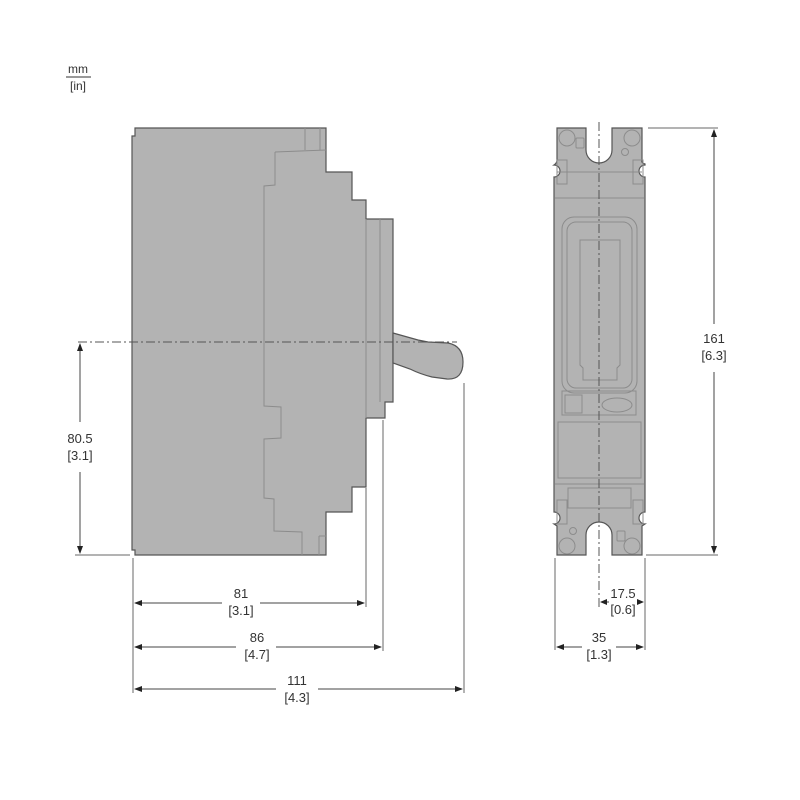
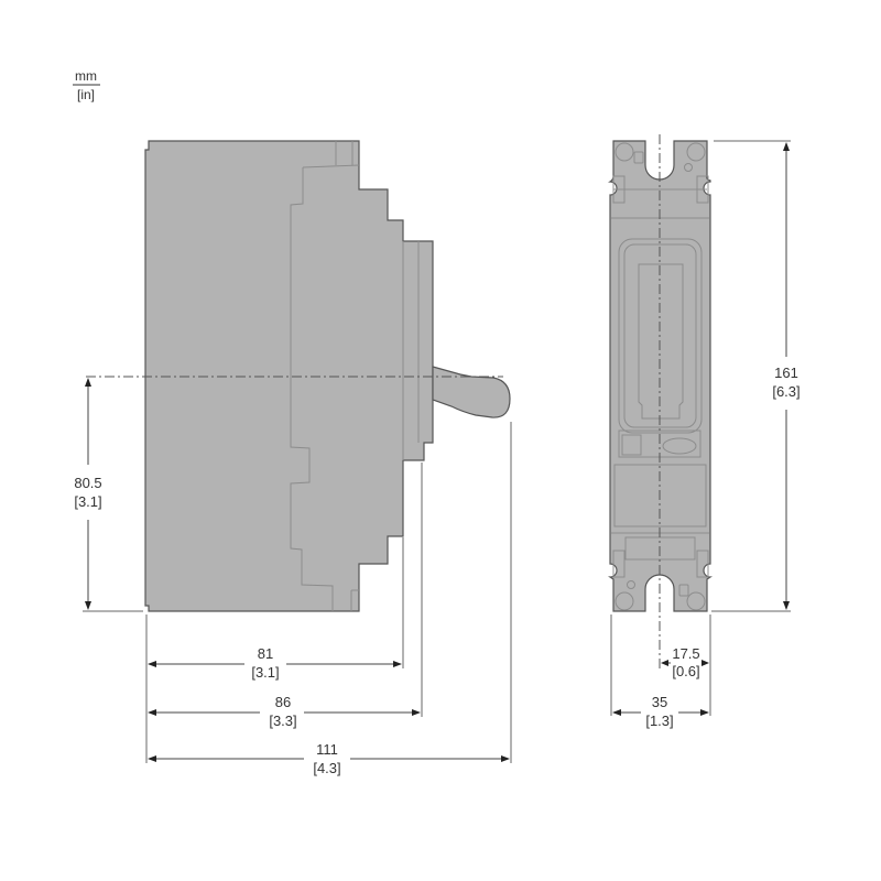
  mm
  [in]
  80.5
  [3.1]
  81
  [3.1]
  86
- [4.7]
+ [3.3]
  111
  [4.3]
  161
  [6.3]
  17.5
  [0.6]
  35
  [1.3]
